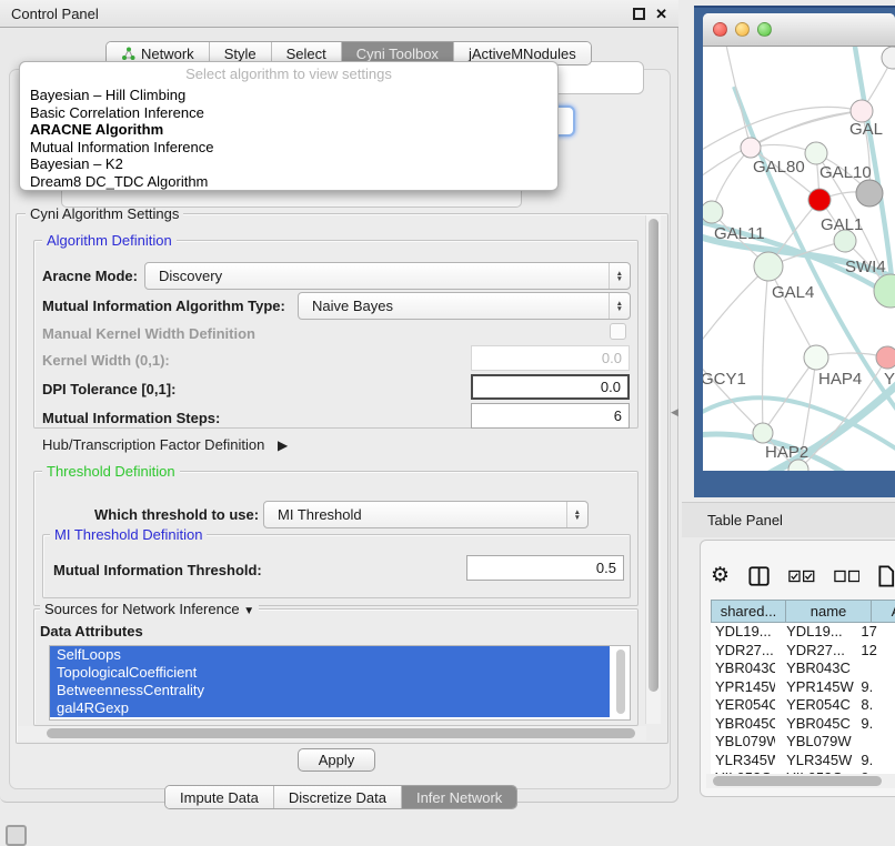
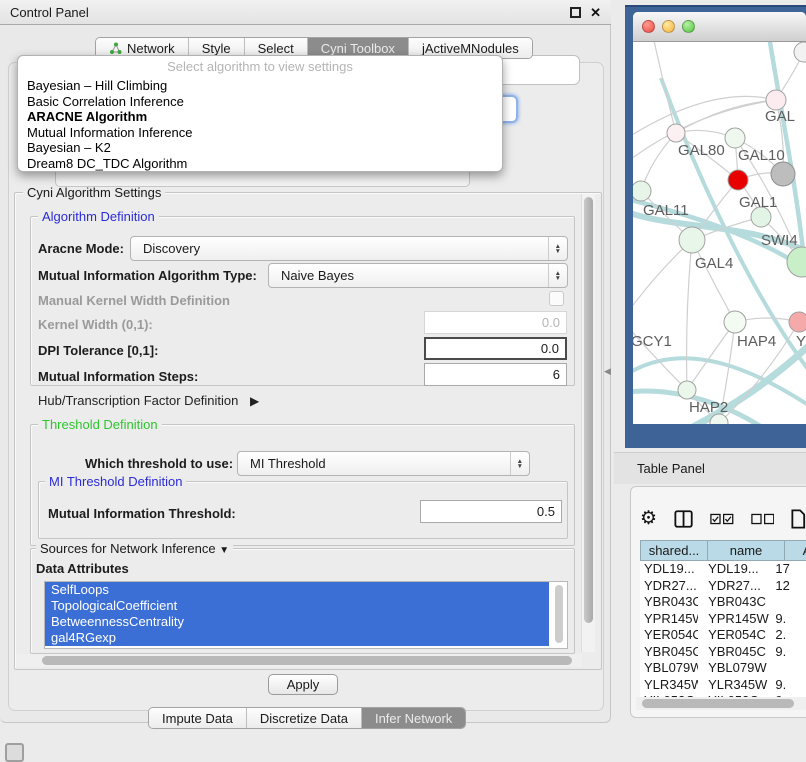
  Control Panel
  ✕
  Network
  Style
  Select
  Cyni Toolbox
  jActiveMNodules
  Select algorithm to view settings
  Bayesian – Hill Climbing
  Basic Correlation Inference
  ARACNE Algorithm
  Mutual Information Inference
  Bayesian – K2
  Dream8 DC_TDC Algorithm
  Cyni Algorithm Settings
  Algorithm Definition
  Aracne Mode:
  Discovery
  Mutual Information Algorithm Type:
  Naive Bayes
  Manual Kernel Width Definition
  Kernel Width (0,1):
  0.0
  DPI Tolerance [0,1]:
  0.0
  Mutual Information Steps:
  6
  Hub/Transcription Factor Definition ▶
  Threshold Definition
  Which threshold to use:
  MI Threshold
  MI Threshold Definition
  Mutual Information Threshold:
  0.5
  Sources for Network Inference ▼
  Data Attributes
  SelfLoops
  TopologicalCoefficient
  BetweennessCentrality
  gal4RGexp
  Apply
  Impute Data
  Discretize Data
  Infer Network
  ◀
  GAL
  GAL80
  GAL10
  GAL11
  GAL1
  GAL4
  SWI4
  GCY1
  HAP4
  Y
  HAP2
  Table Panel
  ⚙
  shared...
  name
  YDL19...
  YDL19...
  17
  YDR27...
  YDR27...
  12
  YBR043C
  YBR043C
  YPR145
  YPR145W
  9.
  YER054C
  YER054C
- 8.
+ 2.
  YBR045C
  YBR045C
  9.
  YBL079W
  YBL079W
  YLR345W
  YLR345W
  9.
